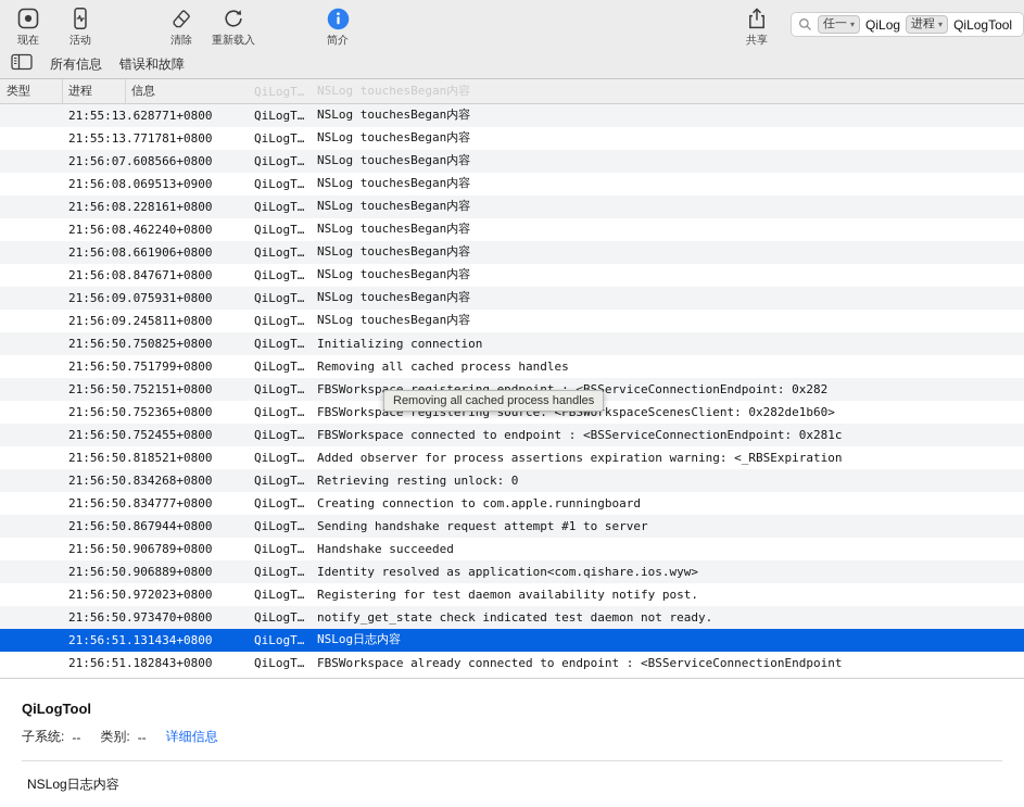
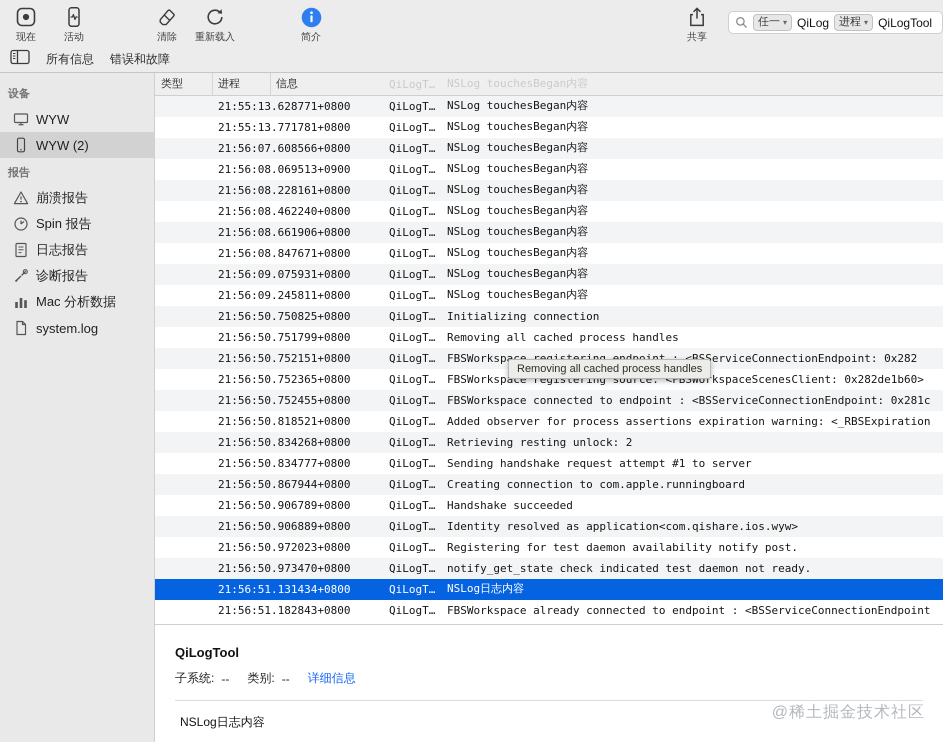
  现在
  活动
  清除
  重新载入
  简介
  共享
  任一
  ▾
  QiLog
  进程
  ▾
  QiLogTool
  所有信息
  错误和故障
+ 设备
+ WYW
+ WYW (2)
+ 报告
+ 崩溃报告
+ Spin 报告
+ 日志报告
+ 诊断报告
+ Mac 分析数据
+ system.log
  QiLogT…
  NSLog touchesBegan内容
  类型
  进程
  信息
  21:55:13.628771+0800
  QiLogT…
  NSLog touchesBegan内容
  21:55:13.771781+0800
  QiLogT…
  NSLog touchesBegan内容
  21:56:07.608566+0800
  QiLogT…
  NSLog touchesBegan内容
  21:56:08.069513+0900
  QiLogT…
  NSLog touchesBegan内容
  21:56:08.228161+0800
  QiLogT…
  NSLog touchesBegan内容
  21:56:08.462240+0800
  QiLogT…
  NSLog touchesBegan内容
  21:56:08.661906+0800
  QiLogT…
  NSLog touchesBegan内容
  21:56:08.847671+0800
  QiLogT…
  NSLog touchesBegan内容
  21:56:09.075931+0800
  QiLogT…
  NSLog touchesBegan内容
  21:56:09.245811+0800
  QiLogT…
  NSLog touchesBegan内容
  21:56:50.750825+0800
  QiLogT…
  Initializing connection
  21:56:50.751799+0800
  QiLogT…
  Removing all cached process handles
  21:56:50.752151+0800
  QiLogT…
  21:56:50.752365+0800
  QiLogT…
  FBSWorkspace registering source: <FBSWorkspaceScenesClient: 0x282de1b60>
  21:56:50.752455+0800
  QiLogT…
  FBSWorkspace connected to endpoint : <BSServiceConnectionEndpoint: 0x281c
  21:56:50.818521+0800
  QiLogT…
  Added observer for process assertions expiration warning: <_RBSExpiration
  21:56:50.834268+0800
  QiLogT…
- Retrieving resting unlock: 0
+ Retrieving resting unlock: 2
  21:56:50.834777+0800
  QiLogT…
- Creating connection to com.apple.runningboard
+ Sending handshake request attempt #1 to server
  21:56:50.867944+0800
  QiLogT…
- Sending handshake request attempt #1 to server
+ Creating connection to com.apple.runningboard
  21:56:50.906789+0800
  QiLogT…
  Handshake succeeded
  21:56:50.906889+0800
  QiLogT…
  Identity resolved as application<com.qishare.ios.wyw>
  21:56:50.972023+0800
  QiLogT…
  Registering for test daemon availability notify post.
  21:56:50.973470+0800
  QiLogT…
  notify_get_state check indicated test daemon not ready.
  21:56:51.131434+0800
  QiLogT…
  NSLog日志内容
  21:56:51.182843+0800
  QiLogT…
  FBSWorkspace already connected to endpoint : <BSServiceConnectionEndpoint
  Removing all cached process handles
  QiLogTool
  子系统:
  --
  类别:
  --
  详细信息
  NSLog日志内容
+ @稀土掘金技术社区
